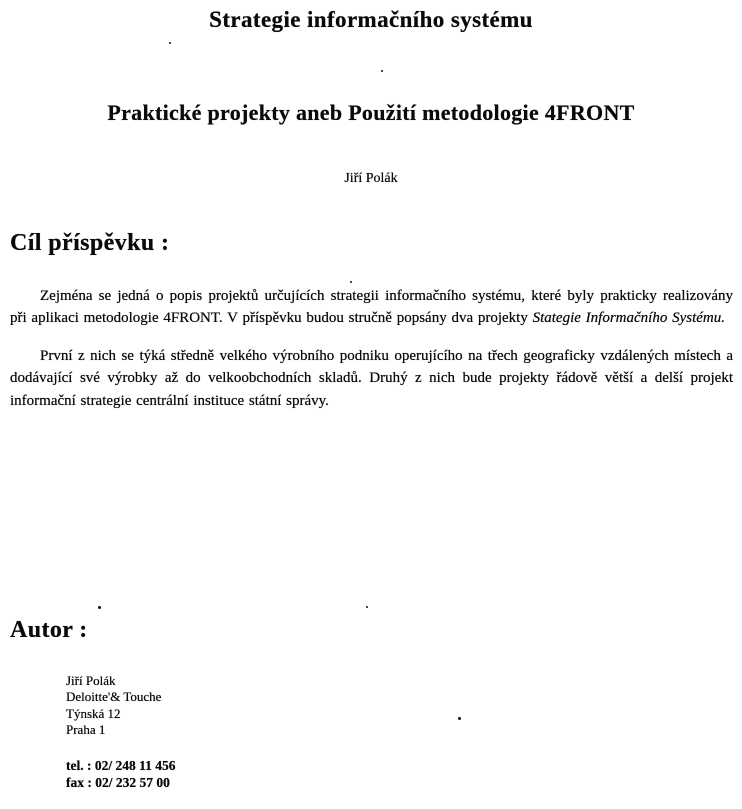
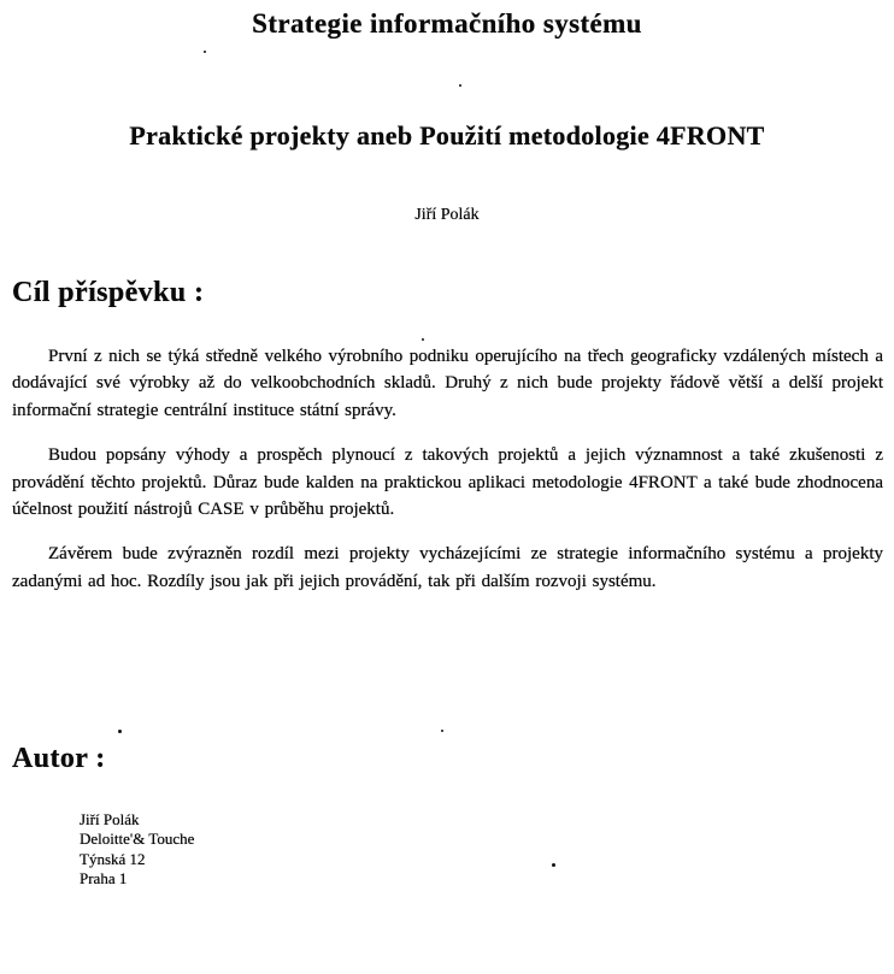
  Strategie informačního systému
  Praktické projekty aneb Použití metodologie 4FRONT
  Jiří Polák
  Cíl příspěvku :
- Zejména se jedná o popis projektů určujících strategii informačního systému, které byly prakticky realizovány při aplikaci metodologie 4FRONT. V příspěvku budou stručně popsány dva projekty Stategie Informačního Systému.
  První z nich se týká středně velkého výrobního podniku operujícího na třech geograficky vzdálených místech a dodávající své výrobky až do velkoobchodních skladů. Druhý z nich bude projekty řádově větší a delší projekt informační strategie centrální instituce státní správy.
+ Budou popsány výhody a prospěch plynoucí z takových projektů a jejich významnost a také zkušenosti z provádění těchto projektů. Důraz bude kalden na praktickou aplikaci metodologie 4FRONT a také bude zhodnocena účelnost použití nástrojů CASE v průběhu projektů.
+ Závěrem bude zvýrazněn rozdíl mezi projekty vycházejícími ze strategie informačního systému a projekty zadanými ad hoc. Rozdíly jsou jak při jejich provádění, tak při dalším rozvoji systému.
  Autor :
  Jiří Polák
  Deloitte'& Touche
  Týnská 12
  Praha 1
- tel. : 02/ 248 11 456
- fax : 02/ 232 57 00
